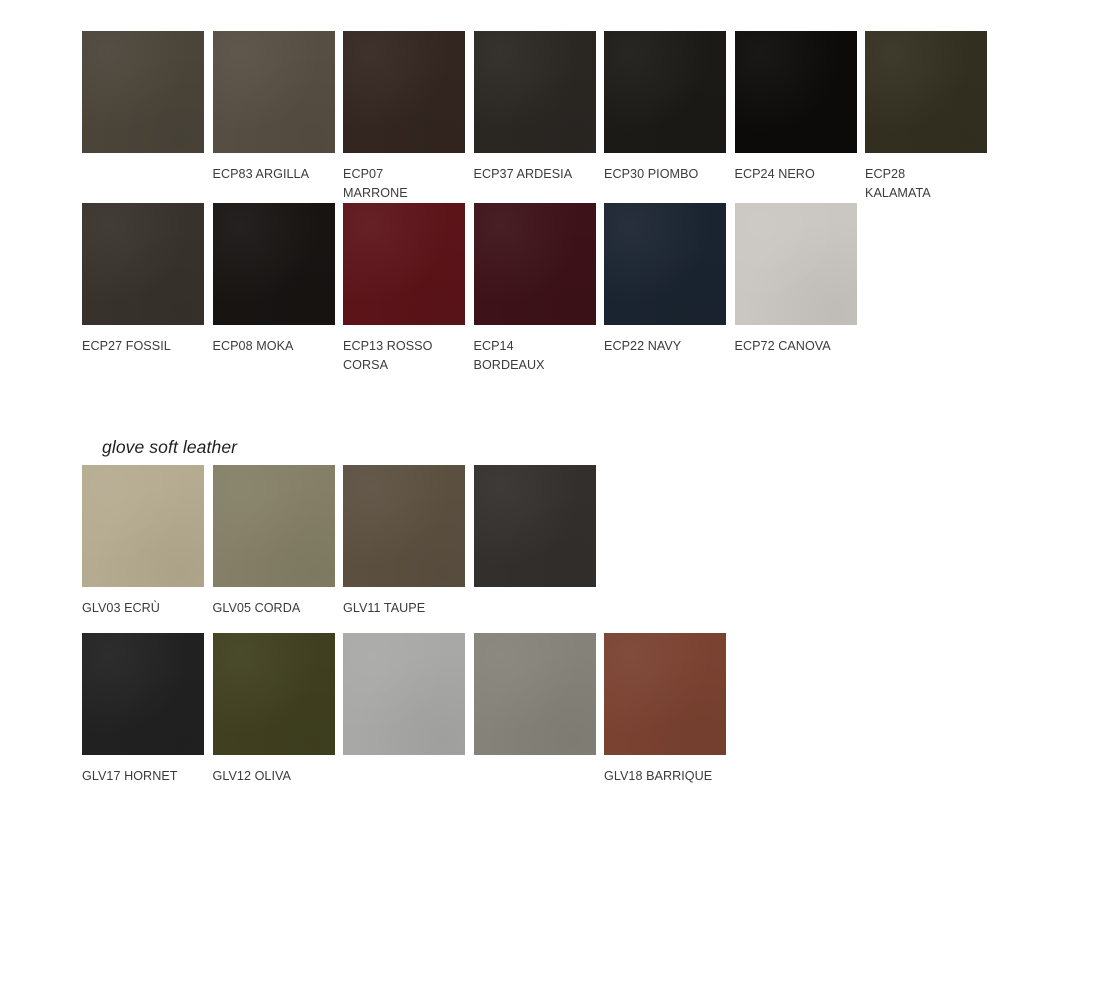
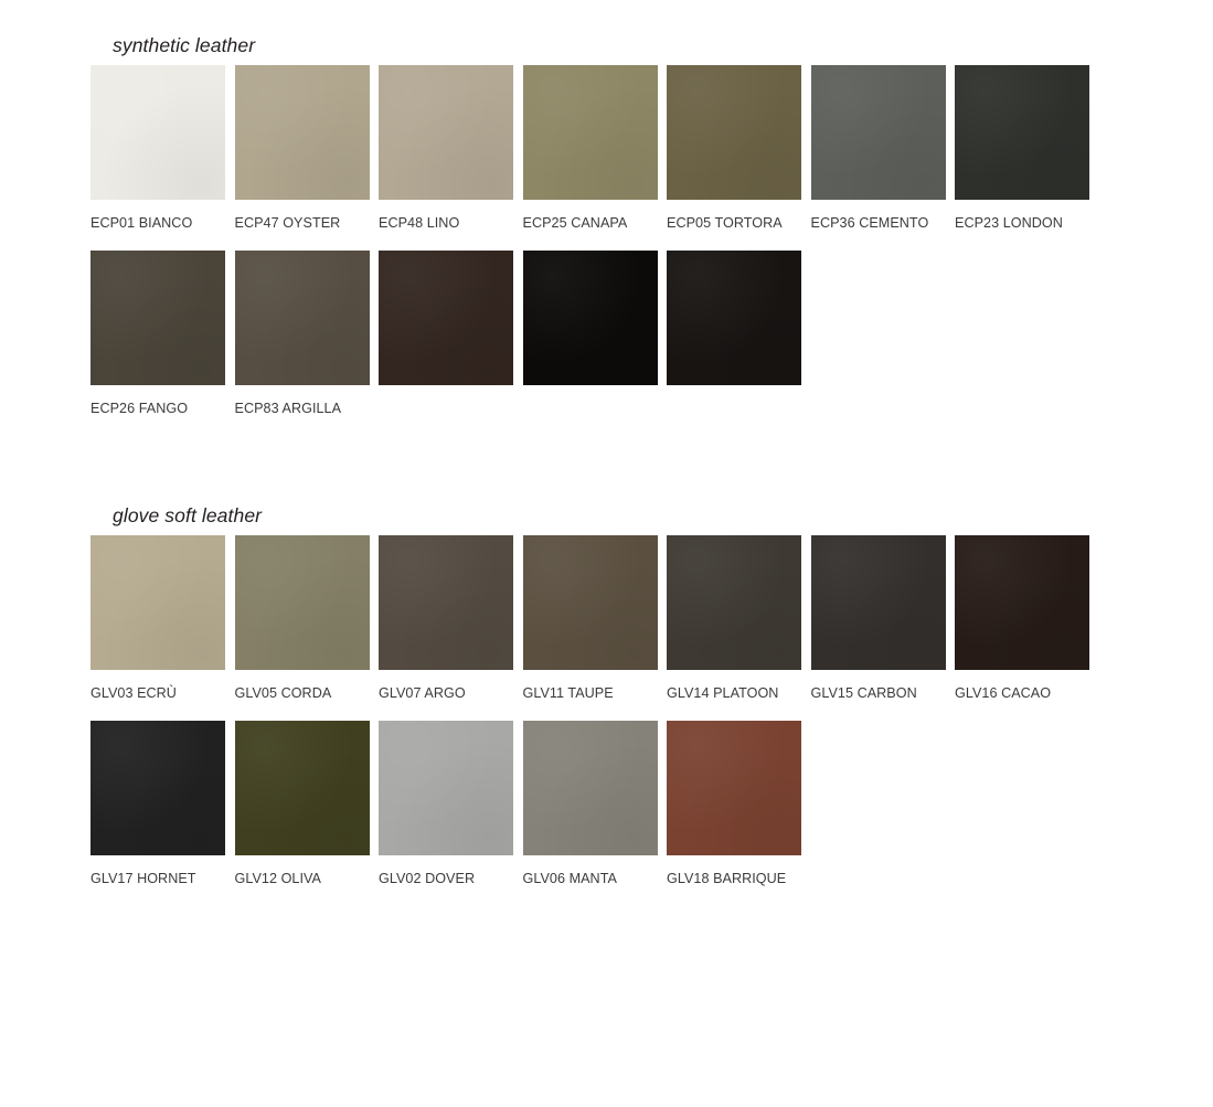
+ synthetic leather
+ ECP01 BIANCO
+ ECP47 OYSTER
+ ECP48 LINO
+ ECP25 CANAPA
+ ECP05 TORTORA
+ ECP36 CEMENTO
+ ECP23 LONDON
+ ECP26 FANGO
  ECP83 ARGILLA
- ECP07
- MARRONE
- ECP37 ARDESIA
- ECP30 PIOMBO
- ECP24 NERO
- ECP28
- KALAMATA
- ECP27 FOSSIL
- ECP08 MOKA
- ECP13 ROSSO
- CORSA
- ECP14
- BORDEAUX
- ECP22 NAVY
- ECP72 CANOVA
  glove soft leather
  GLV03 ECRÙ
  GLV05 CORDA
+ GLV07 ARGO
  GLV11 TAUPE
+ GLV14 PLATOON
+ GLV15 CARBON
+ GLV16 CACAO
  GLV17 HORNET
  GLV12 OLIVA
+ GLV02 DOVER
+ GLV06 MANTA
  GLV18 BARRIQUE
